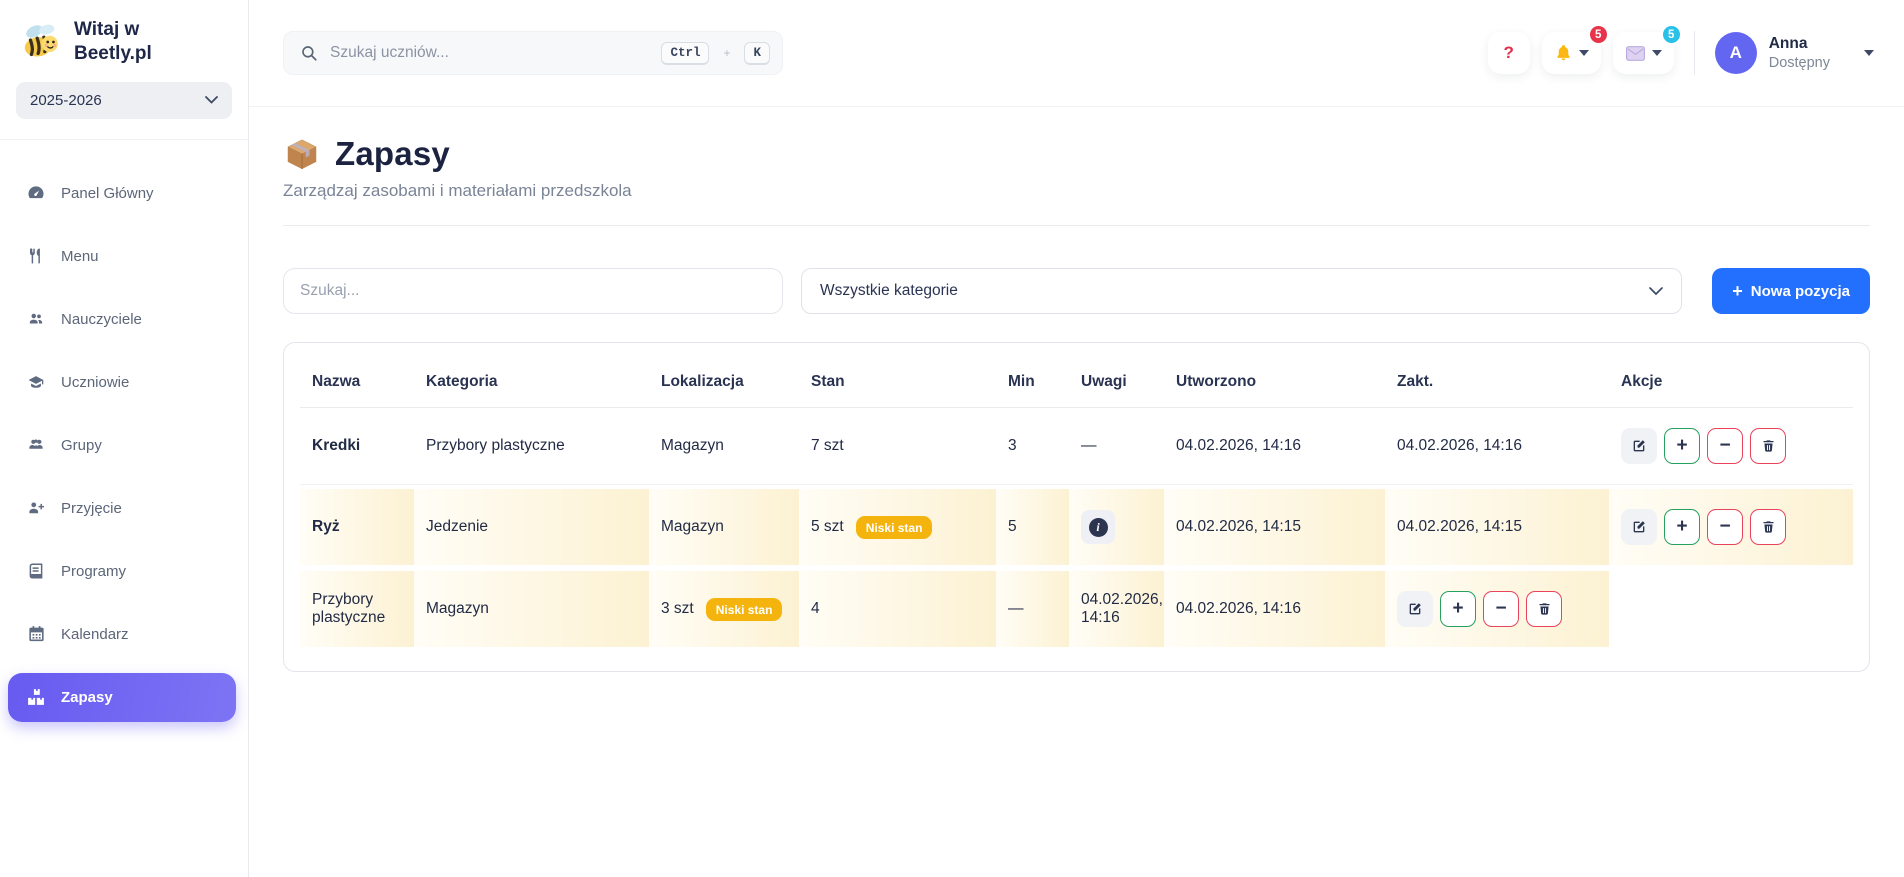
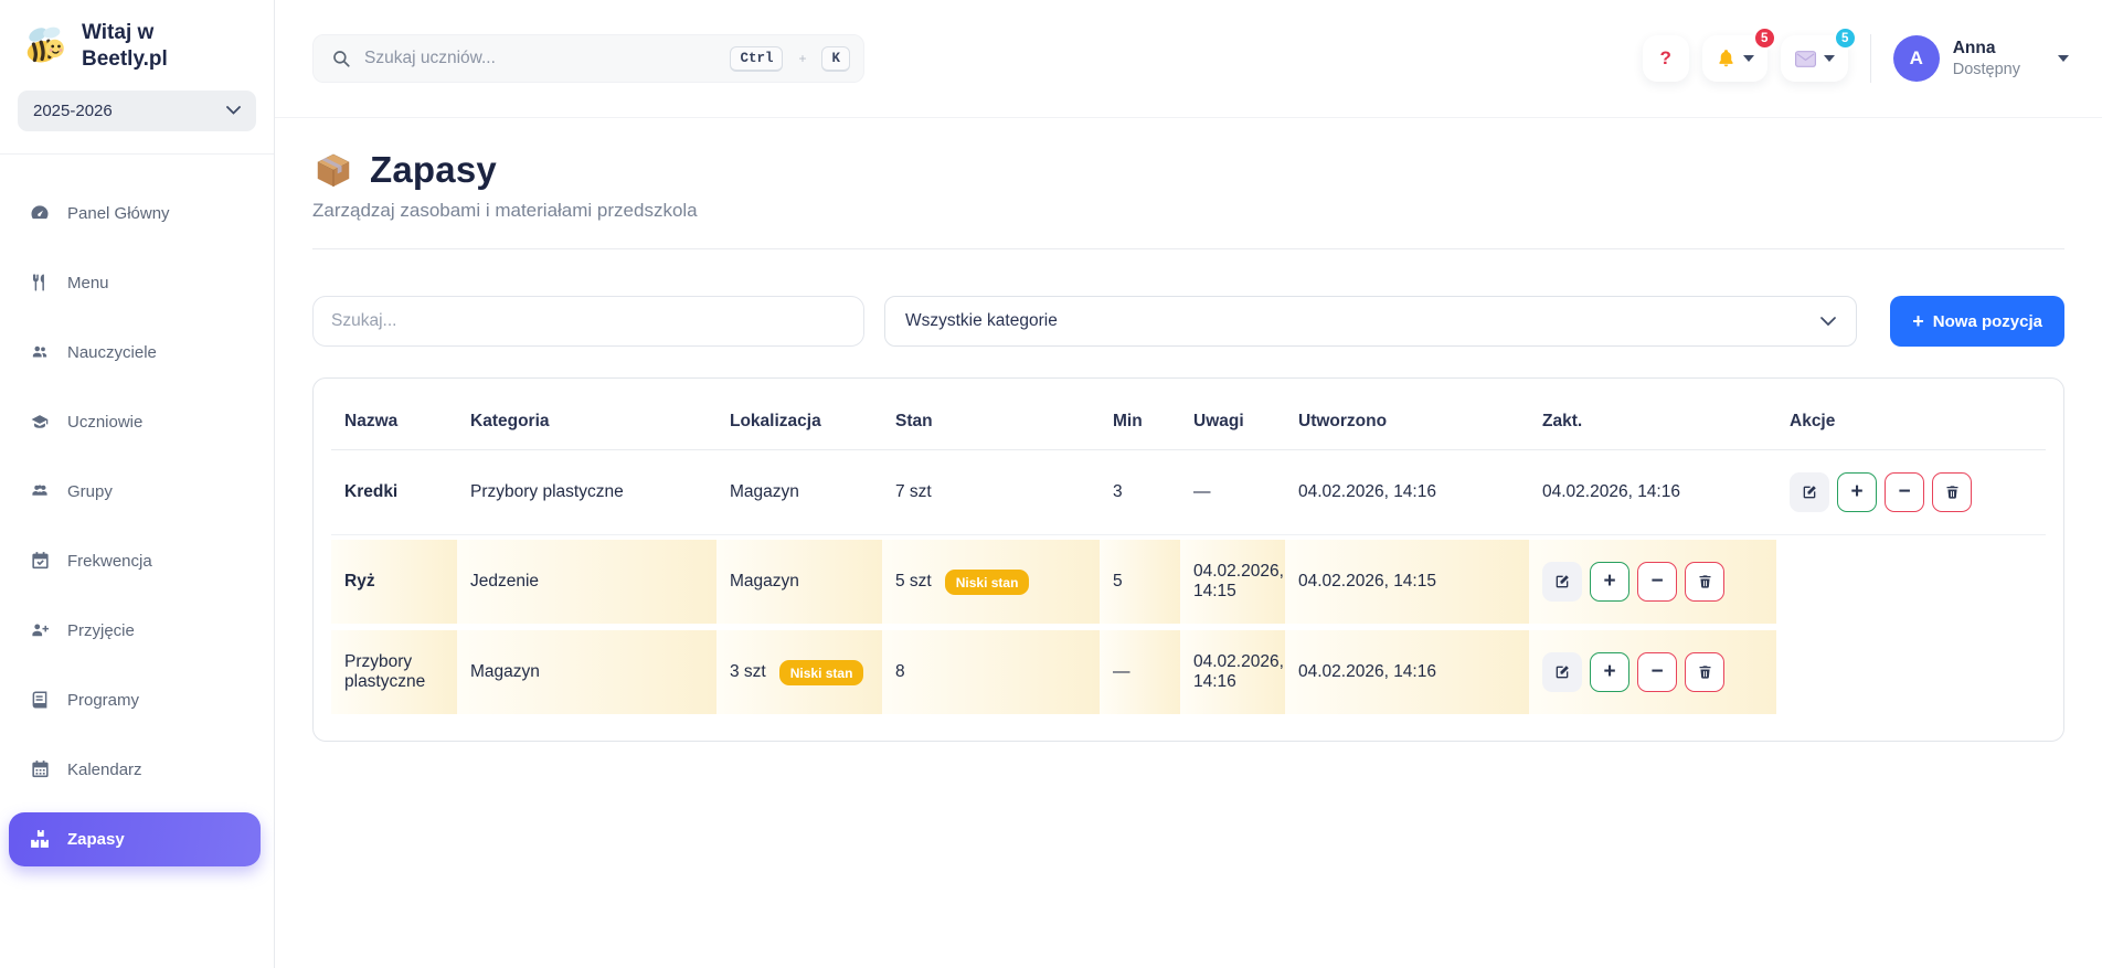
  Witaj w
  Beetly.pl
  2025-2026
  Panel Główny
  Menu
  Nauczyciele
  Uczniowie
  Grupy
+ Frekwencja
  Przyjęcie
  Programy
  Kalendarz
  Zapasy
  Szukaj uczniów...
  Ctrl
  +
  K
  ?
  5
  5
  A
  Anna
  Dostępny
  Zapasy
  Zarządzaj zasobami i materiałami przedszkola
  Szukaj...
  Wszystkie kategorie
  +
  Nowa pozycja
  Nazwa
  Kategoria
  Lokalizacja
  Stan
  Min
  Uwagi
  Utworzono
  Zakt.
  Akcje
  Kredki
  Przybory plastyczne
  Magazyn
  7 szt
  3
  —
  04.02.2026, 14:16
  04.02.2026, 14:16
  +
  −
  Ryż
  Jedzenie
  Magazyn
  5 szt
  Niski stan
  5
- i
  04.02.2026, 14:15
  04.02.2026, 14:15
  +
  −
  Przybory plastyczne
  Magazyn
  3 szt
  Niski stan
- 4
+ 8
  —
  04.02.2026, 14:16
  04.02.2026, 14:16
  +
  −
